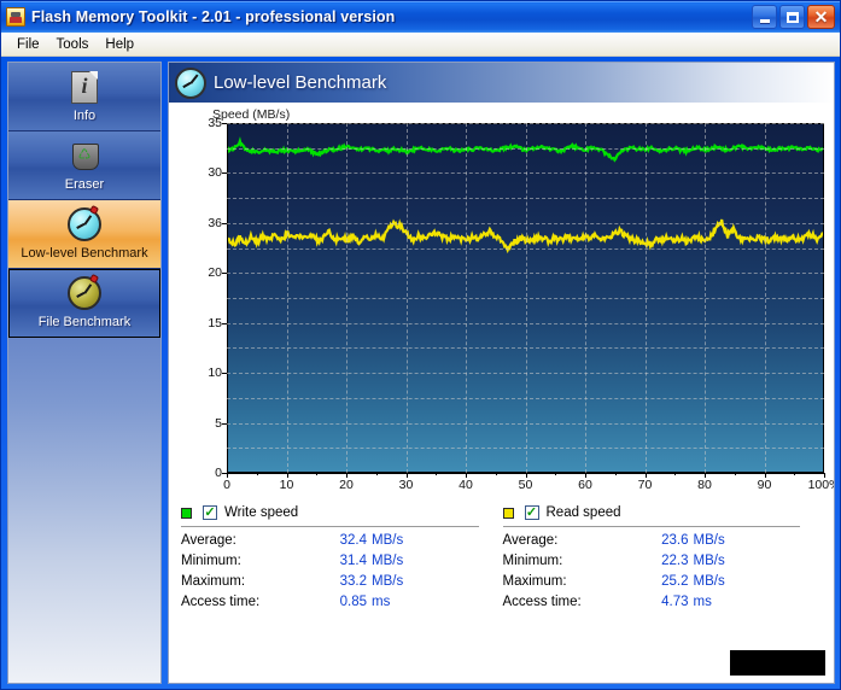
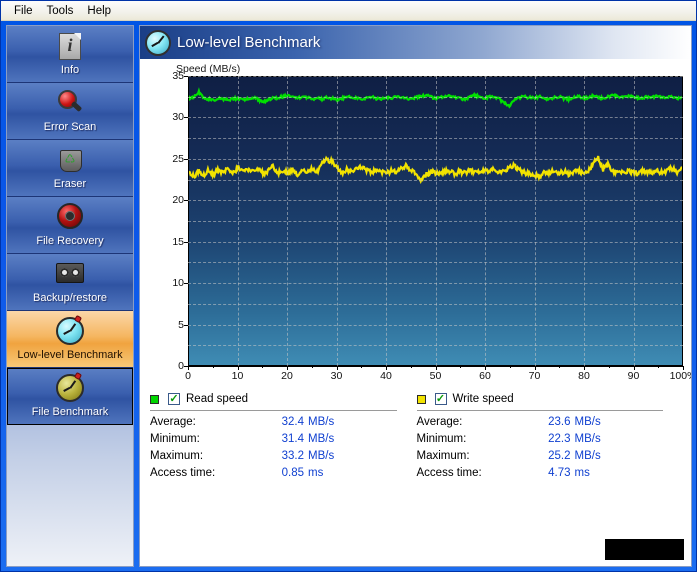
- Flash Memory Toolkit - 2.01 - professional version
- ✕
  File
  Tools
  Help
  Info
+ Error Scan
  Eraser
+ File Recovery
+ Backup/restore
  Low-level Benchmark
  File Benchmark
  Low-level Benchmark
  Speed (MB/s)
  0
  5
  10
  15
  20
- 36
+ 25
  30
  35
  0
  10
  20
  30
  40
  50
  60
  70
  80
  90
  100
  ✓
- Write speed
+ Read speed
  Average:
  32.4
  MB/s
  Minimum:
  31.4
  MB/s
  Maximum:
  33.2
  MB/s
  Access time:
  0.85
  ms
  ✓
- Read speed
+ Write speed
  Average:
  23.6
  MB/s
  Minimum:
  22.3
  MB/s
  Maximum:
  25.2
  MB/s
  Access time:
  4.73
  ms
